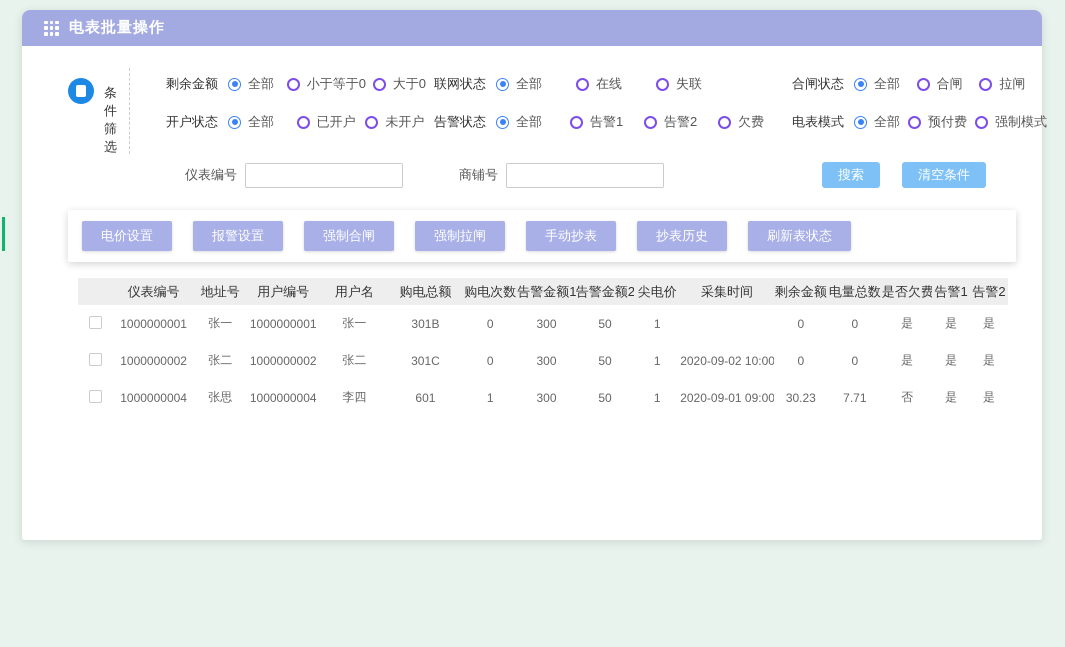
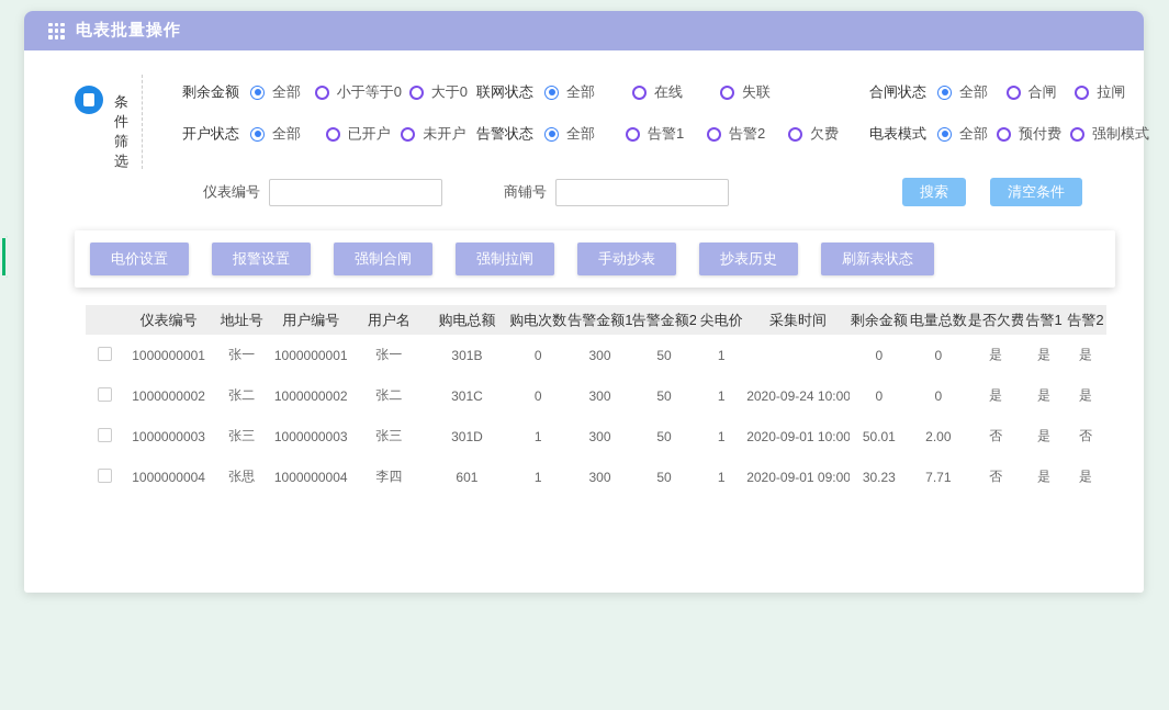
  电表批量操作
  条件筛选
  剩余金额
  全部
  小于等于0
  大于0
  开户状态
  全部
  已开户
  未开户
  联网状态
  全部
  在线
  失联
  告警状态
  全部
  告警1
  告警2
  欠费
  合闸状态
  全部
  合闸
  拉闸
  电表模式
  全部
  预付费
  强制模式
  仪表编号
  商铺号
  搜索
  清空条件
  电价设置
  报警设置
  强制合闸
  强制拉闸
  手动抄表
  抄表历史
  刷新表状态
  	仪表编号	地址号	用户编号	用户名	购电总额	购电次数	告警金额1	告警金额2	尖电价	采集时间	剩余金额	电量总数	是否欠费	告警1	告警2
  	1000000001	张一	1000000001	张一	301B	0	300	50	1		0	0	是	是	是
- 	1000000002	张二	1000000002	张二	301C	0	300	50	1	2020-09-02 10:00	0	0	是	是	是
+ 	1000000002	张二	1000000002	张二	301C	0	300	50	1	2020-09-24 10:00	0	0	是	是	是
+ 	1000000003	张三	1000000003	张三	301D	1	300	50	1	2020-09-01 10:00	50.01	2.00	否	是	否
  	1000000004	张思	1000000004	李四	601	1	300	50	1	2020-09-01 09:00	30.23	7.71	否	是	是
